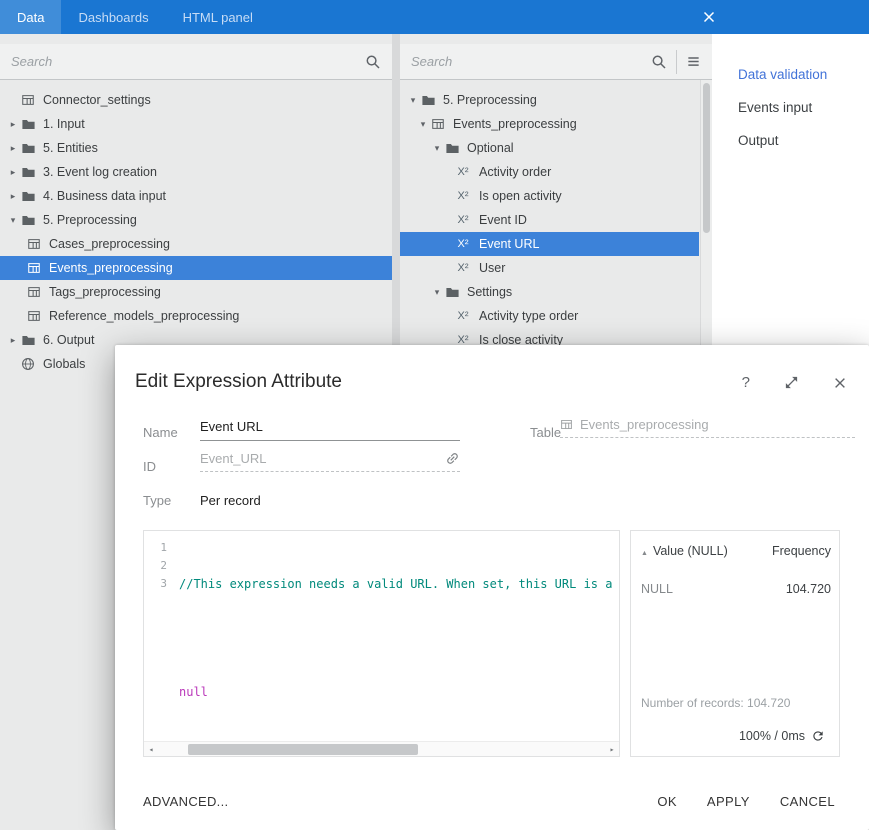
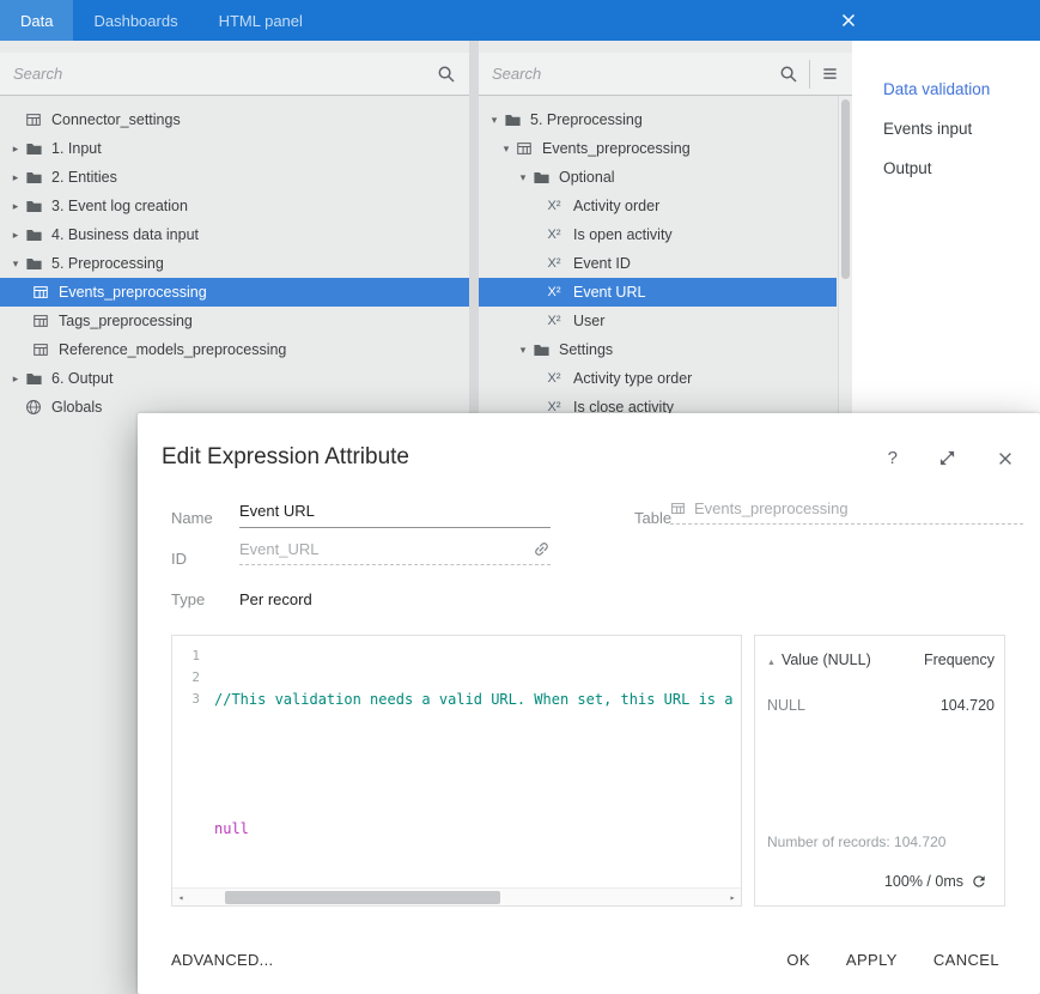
  Data
  Dashboards
  HTML panel
  Search
  Connector_settings
  ▸
  1. Input
  ▸
- 5. Entities
+ 2. Entities
  ▸
  3. Event log creation
  ▸
  4. Business data input
  ▾
  5. Preprocessing
- Cases_preprocessing
  Events_preprocessing
  Tags_preprocessing
  Reference_models_preprocessing
  ▸
  6. Output
  Globals
  Search
  ▾
  5. Preprocessing
  ▾
  Events_preprocessing
  ▾
  Optional
  X²
  Activity order
  X²
  Is open activity
  X²
  Event ID
  X²
  Event URL
  X²
  User
  ▾
  Settings
  X²
  Activity type order
  X²
  Is close activity
  Data validation
  Events input
  Output
  Edit Expression Attribute
  ?
  Name
  Event URL
  Table
  Events_preprocessing
  ID
  Event_URL
  Type
  Per record
  1
  2
  3
- //This expression needs a valid URL. When set, this URL is a
+ //This validation needs a valid URL. When set, this URL is a
  null
  ◂
  ▸
  Value (NULL)
  Frequency
  NULL
  104.720
  Number of records: 104.720
  100% / 0ms
  ADVANCED...
  OK
  APPLY
  CANCEL
